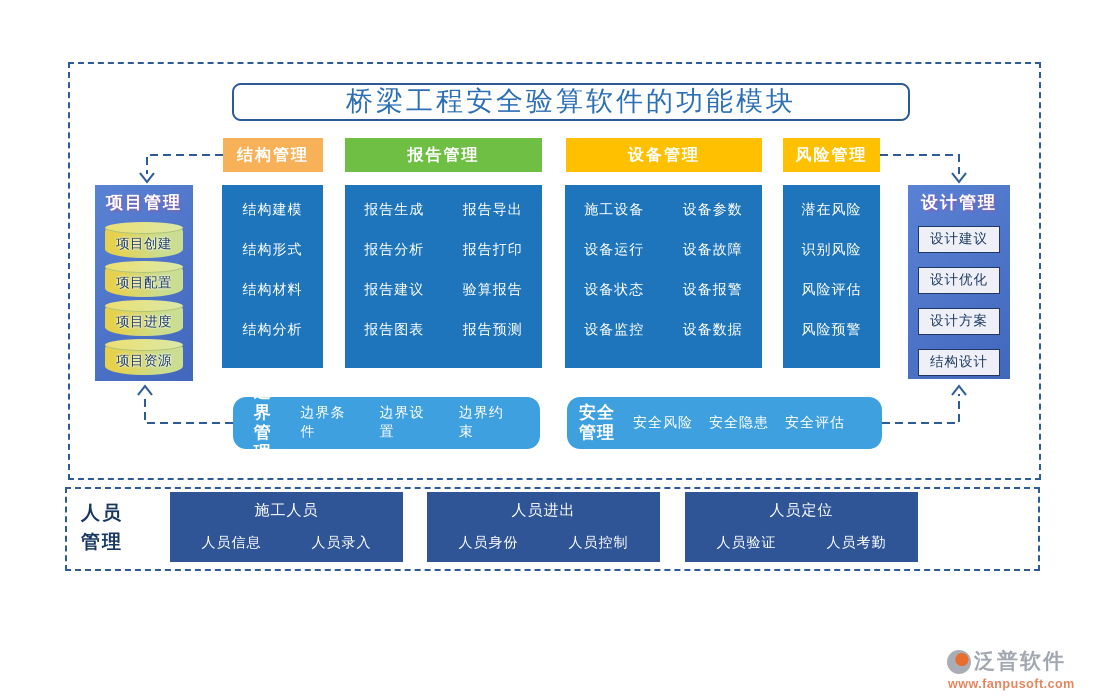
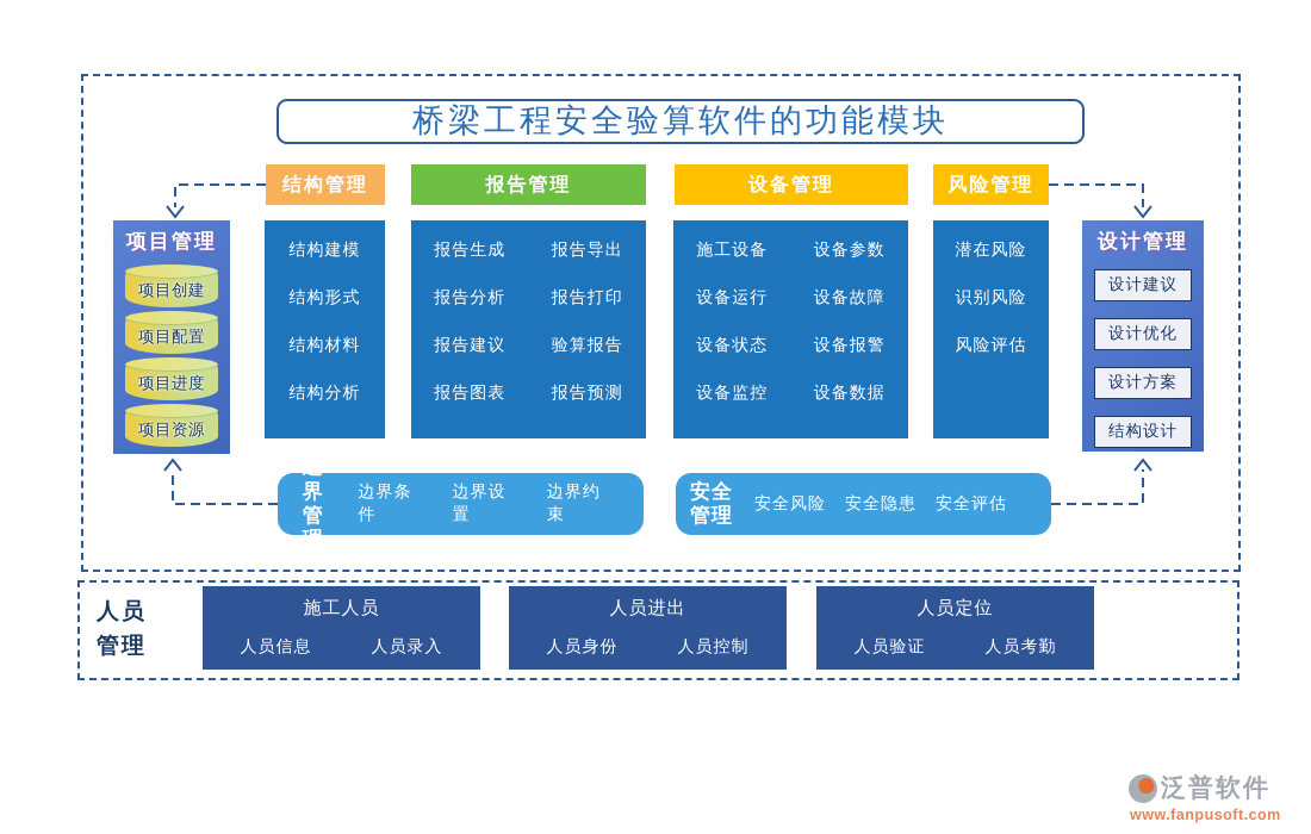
  桥梁工程安全验算软件的功能模块
  结构管理
  报告管理
  设备管理
  风险管理
  结构建模
  结构形式
  结构材料
  结构分析
  报告生成
  报告导出
  报告分析
  报告打印
  报告建议
  验算报告
  报告图表
  报告预测
  施工设备
  设备参数
  设备运行
  设备故障
  设备状态
  设备报警
  设备监控
  设备数据
  潜在风险
  识别风险
  风险评估
- 风险预警
  项目管理
  项目创建
  项目配置
  项目进度
  项目资源
  设计管理
  设计建议
  设计优化
  设计方案
  结构设计
  边界
  管理
  边界条件
  边界设置
  边界约束
  安全
  管理
  安全风险
  安全隐患
  安全评估
  人员
  管理
  施工人员
  人员信息
  人员录入
  人员进出
  人员身份
  人员控制
  人员定位
  人员验证
  人员考勤
  泛普软件
  www.fanpusoft.com
